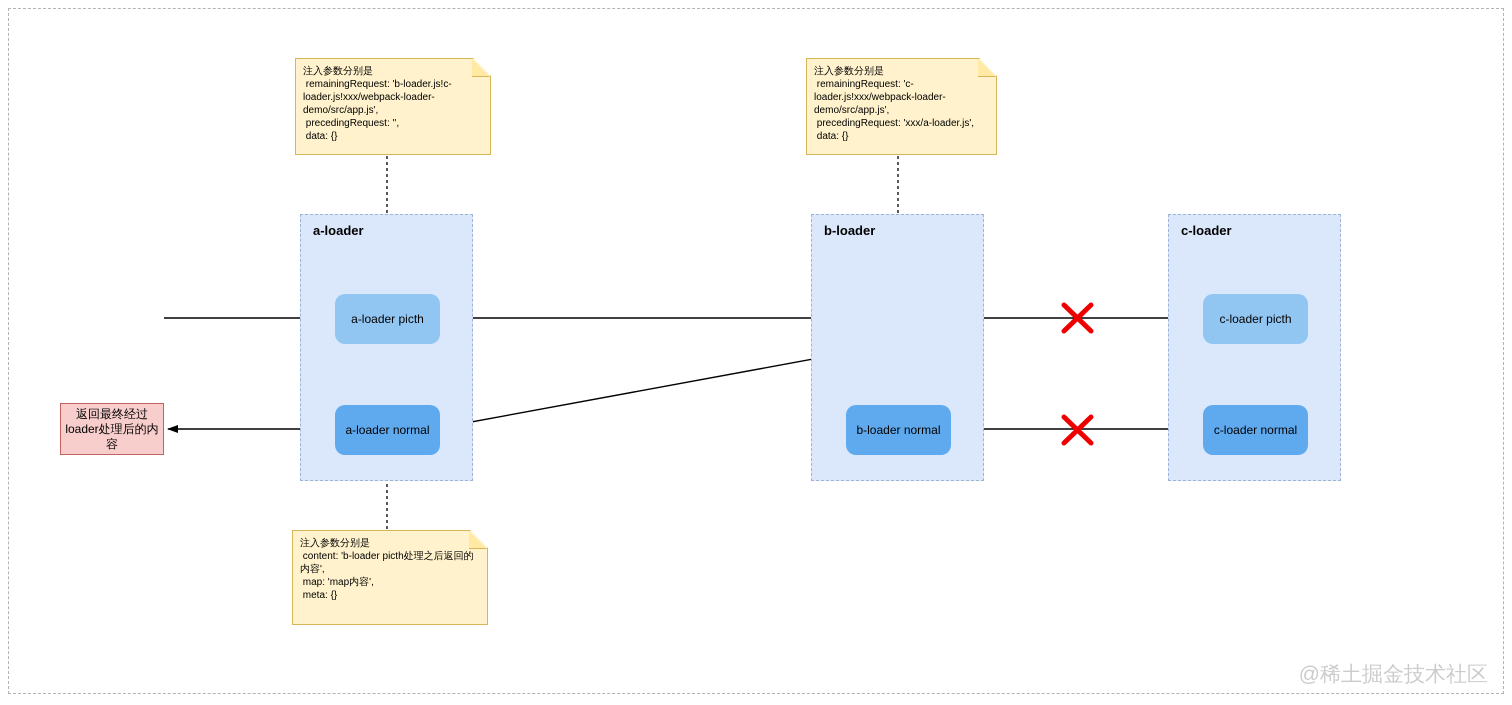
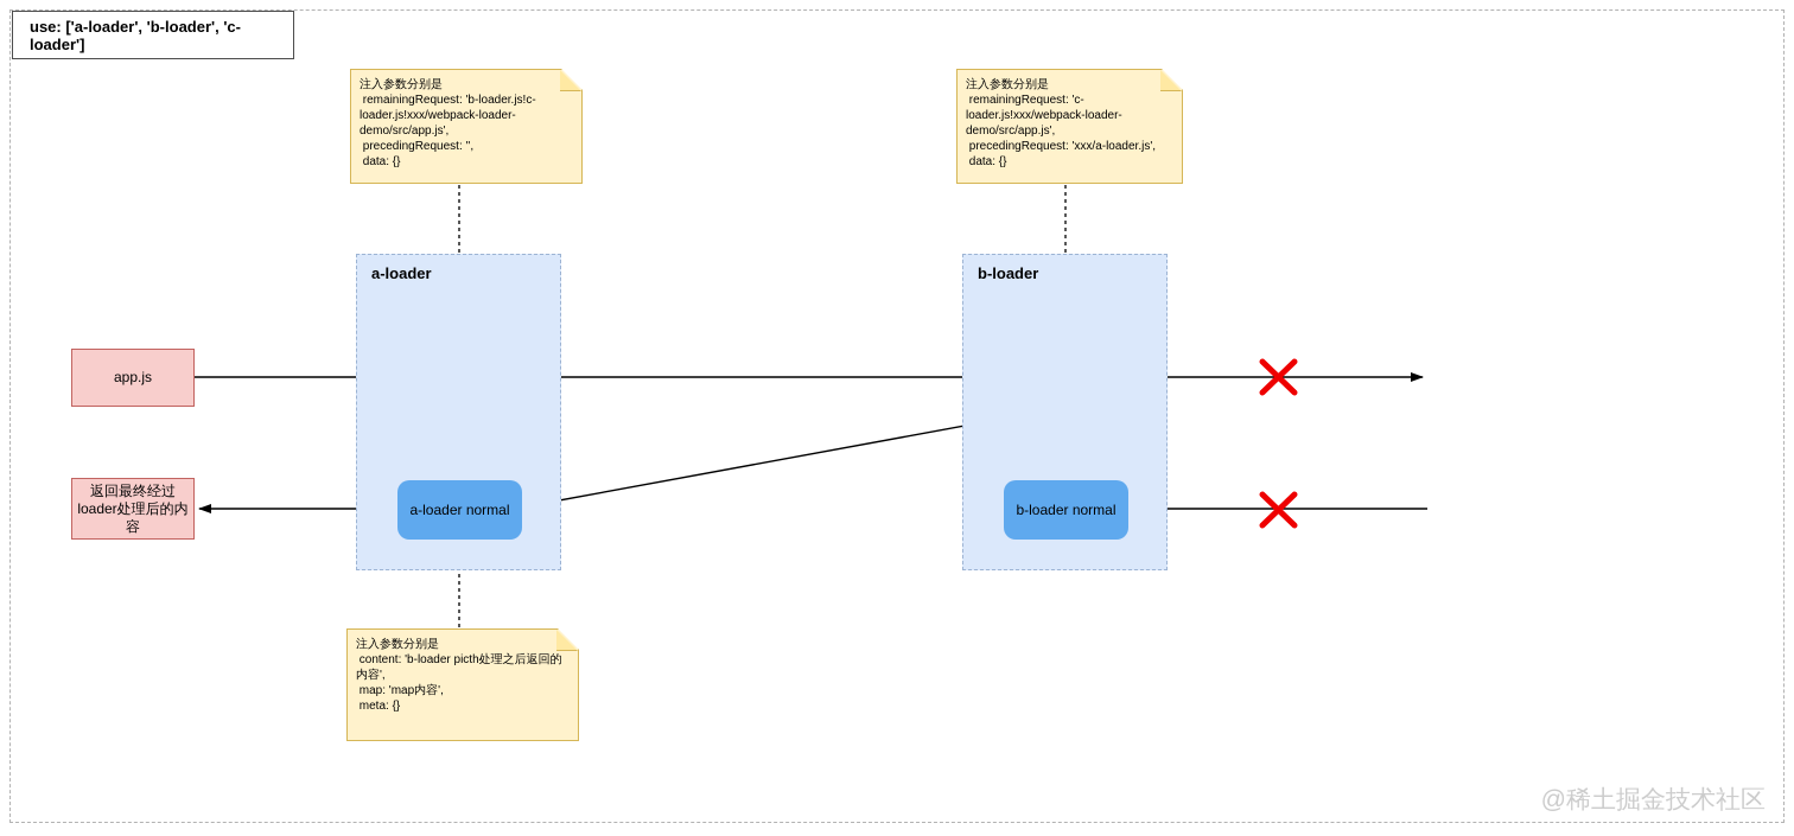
+ use: ['a-loader', 'b-loader', 'c-loader']
  注入参数分别是
  remainingRequest: 'b-loader.js!c-
  loader.js!xxx/webpack-loader-
  demo/src/app.js',
  precedingRequest: '',
  data: {}
  注入参数分别是
  remainingRequest: 'c-
  loader.js!xxx/webpack-loader-
  demo/src/app.js',
  precedingRequest: 'xxx/a-loader.js',
  data: {}
  注入参数分别是
  content: 'b-loader picth处理之后返回的
  内容',
  map: 'map内容',
  meta: {}
+ app.js
  返回最终经过loader处理后的内容
  a-loader
- a-loader picth
  a-loader normal
  b-loader
  b-loader normal
- c-loader
- c-loader picth
- c-loader normal
  @稀土掘金技术社区
